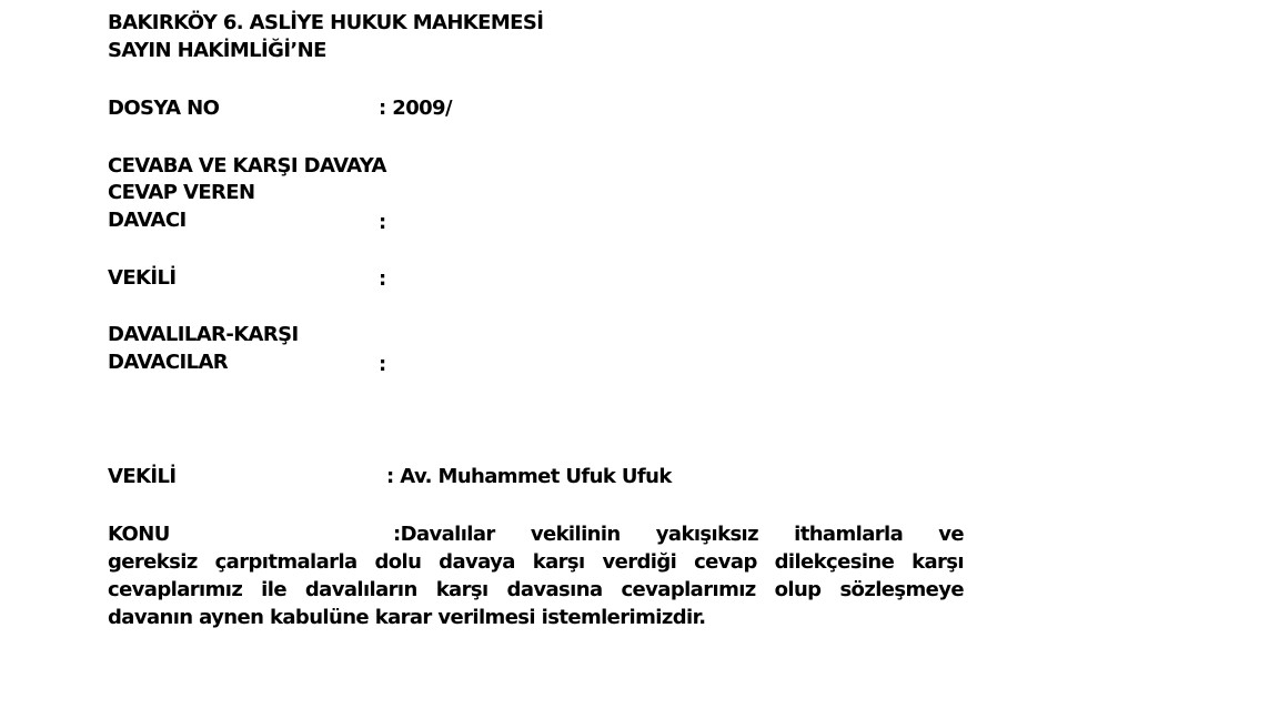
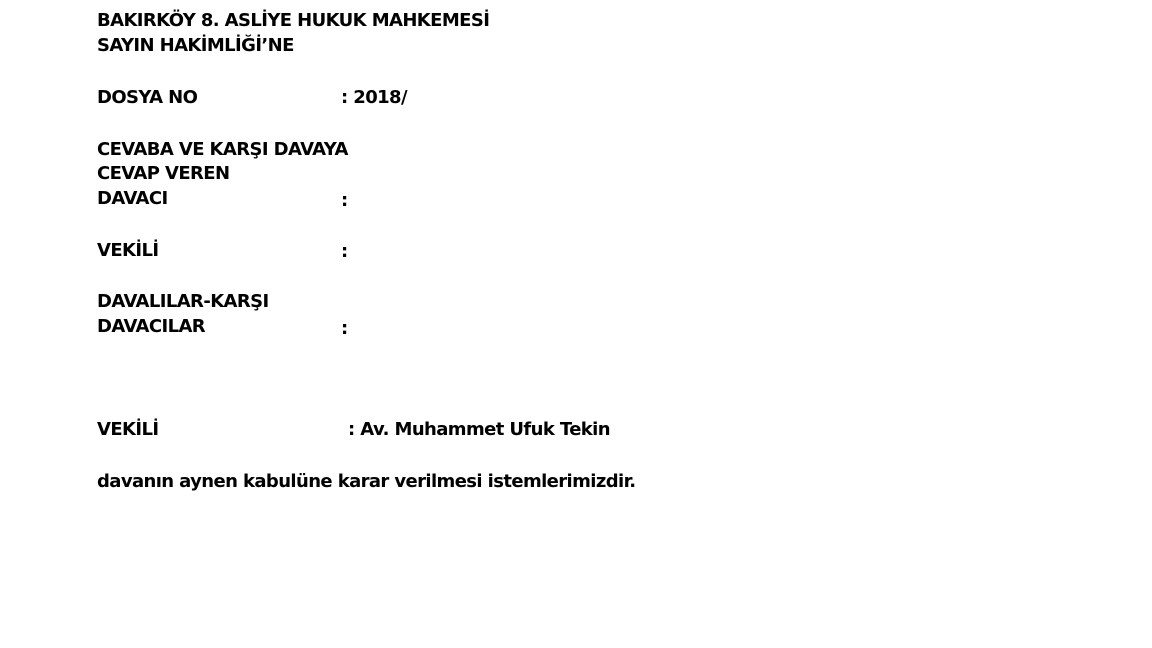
- BAKIRKÖY 6. ASLİYE HUKUK MAHKEMESİ
+ BAKIRKÖY 8. ASLİYE HUKUK MAHKEMESİ
  SAYIN HAKİMLİĞİ’NE
  DOSYA NO
- : 2009/
+ : 2018/
  CEVABA VE KARŞI DAVAYA
  CEVAP VEREN
  DAVACI
  :
  VEKİLİ
  :
  DAVALILAR-KARŞI
  DAVACILAR
  :
  VEKİLİ
- : Av. Muhammet Ufuk Ufuk
+ : Av. Muhammet Ufuk Tekin
- KONU :Davalılar vekilinin yakışıksız ithamlarla ve
- gereksiz çarpıtmalarla dolu davaya karşı verdiği cevap dilekçesine karşı
- cevaplarımız ile davalıların karşı davasına cevaplarımız olup sözleşmeye
  davanın aynen kabulüne karar verilmesi istemlerimizdir.
